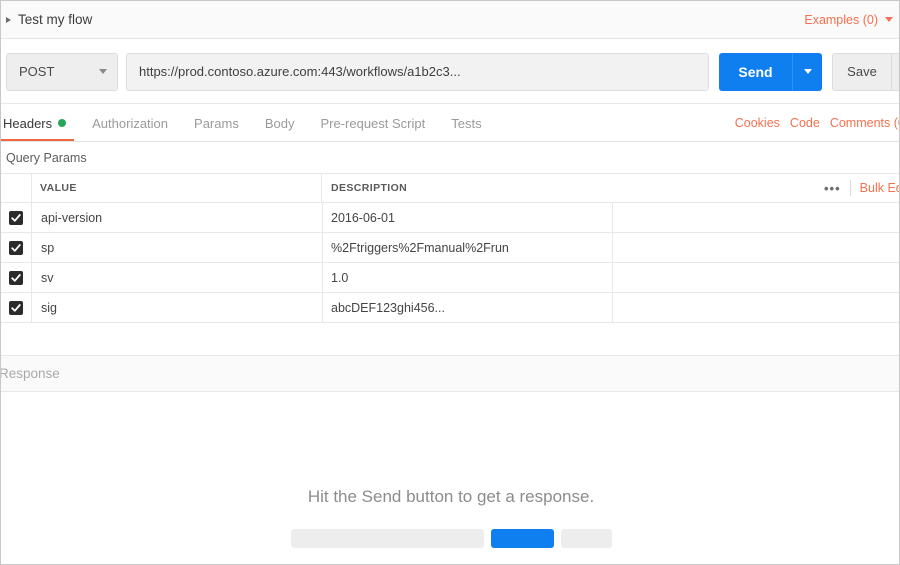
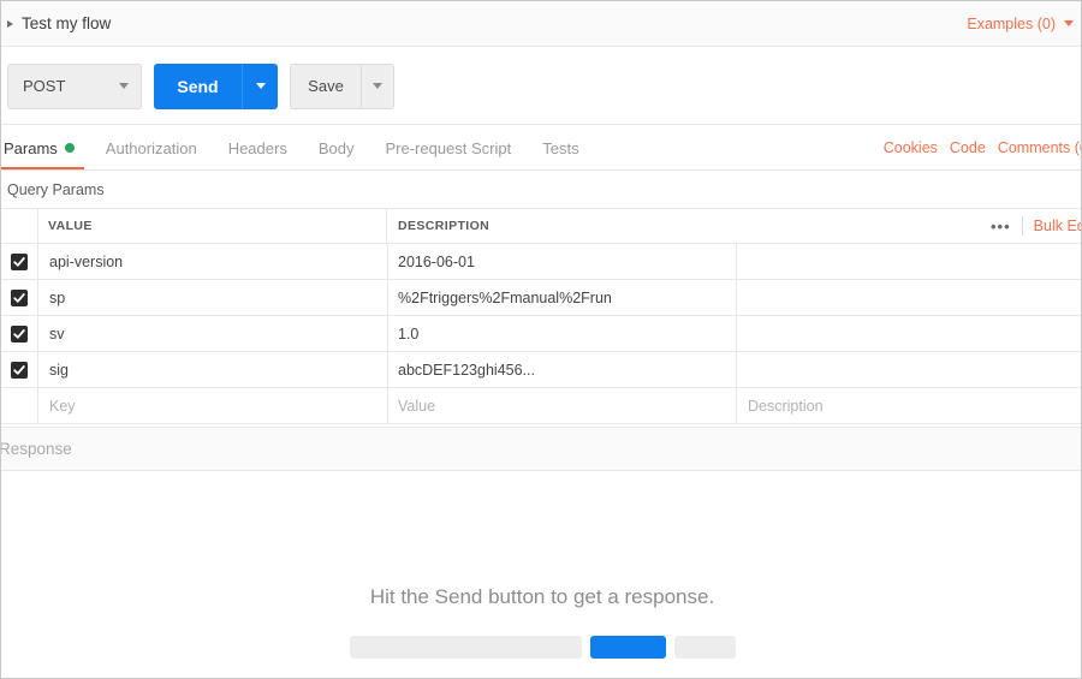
  Test my flow
  Examples (0)
  POST
- https://prod.contoso.azure.com:443/workflows/a1b2c3...
  Send
  Save
- Headers
+ Params
  Authorization
- Params
+ Headers
  Body
  Pre-request Script
  Tests
  Cookies
  Code
  Comments (
  Query Params
  VALUE
  DESCRIPTION
  •••
  api-version
  2016-06-01
  sp
  %2Ftriggers%2Fmanual%2Frun
  sv
  1.0
  sig
  abcDEF123ghi456...
+ Key
+ Value
+ Description
  Response
  Hit the Send button to get a response.
